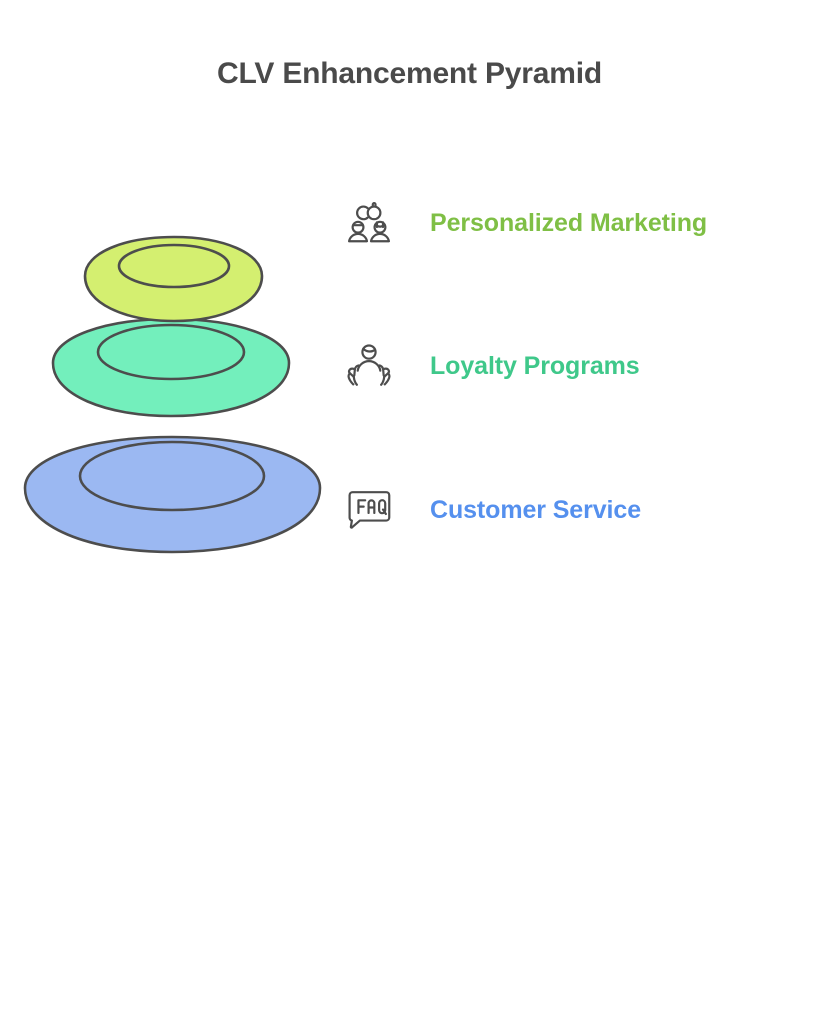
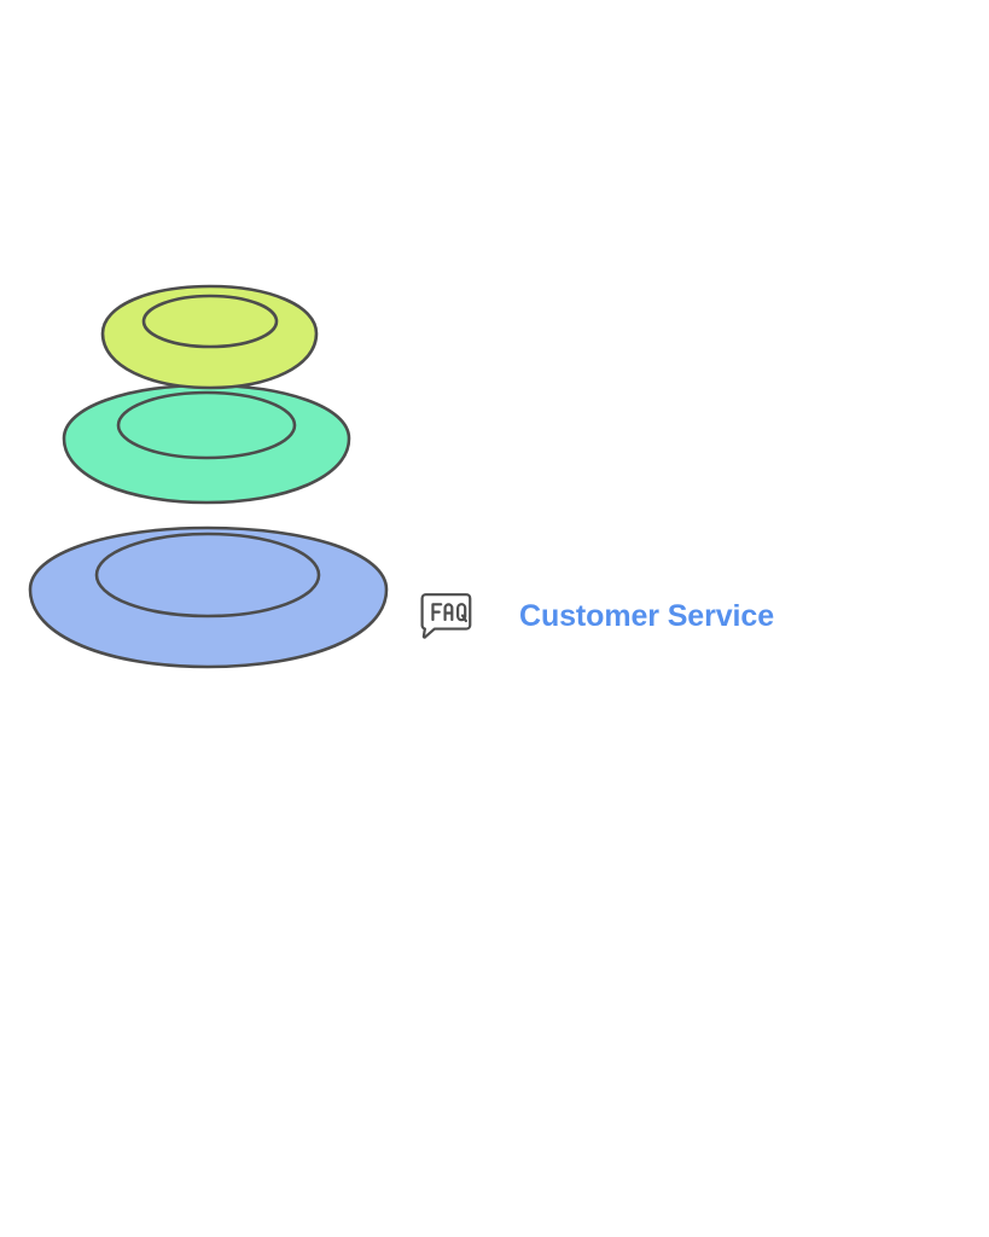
- CLV Enhancement Pyramid
- Personalized Marketing
- Loyalty Programs
  Customer Service
